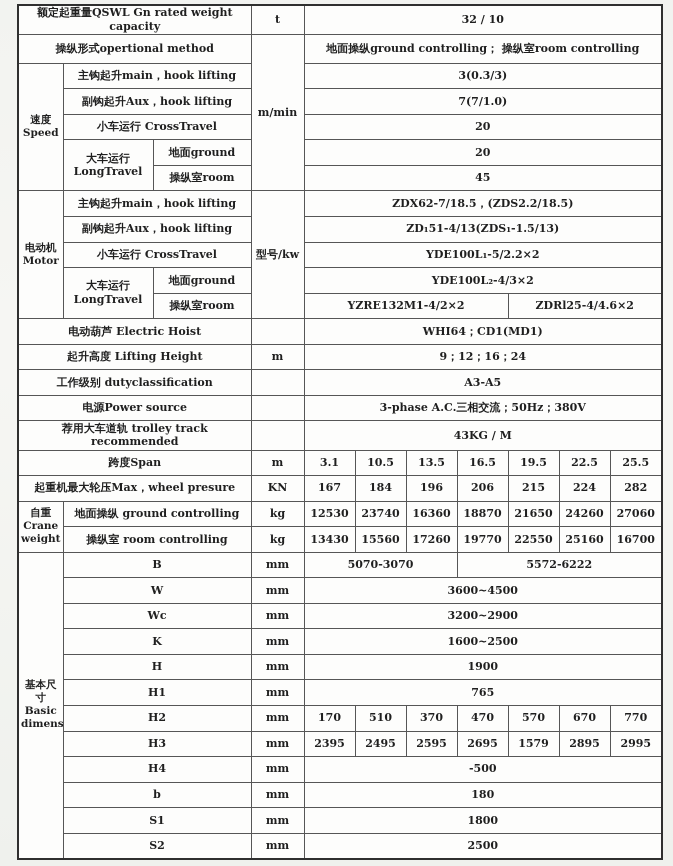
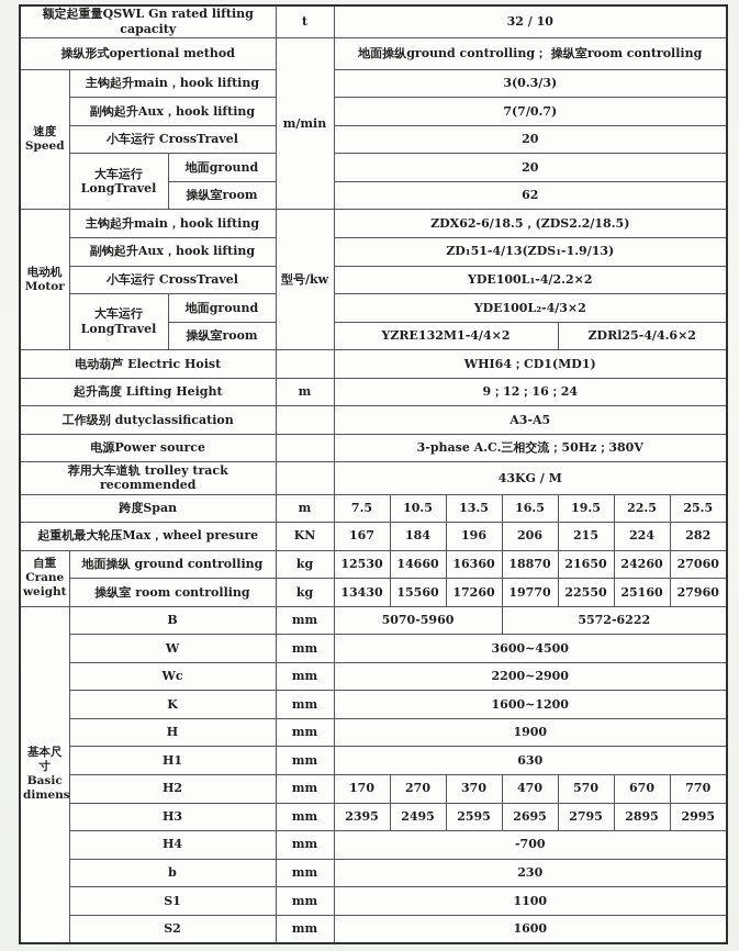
- 额定起重量QSWL Gn rated weight capacity	t	32 / 10
+ 额定起重量QSWL Gn rated lifting capacity	t	32 / 10
  操纵形式opertional method	m/min	地面操纵ground controlling； 操纵室room controlling
  速度 Speed	主钩起升main，hook lifting	3(0.3/3)
- 副钩起升Aux，hook lifting	7(7/1.0)
+ 副钩起升Aux，hook lifting	7(7/0.7)
  小车运行 CrossTravel	20
  大车运行 LongTravel	地面ground	20
- 操纵室room	45
+ 操纵室room	62
- 电动机 Motor	主钩起升main，hook lifting	型号/kw	ZDX62-7/18.5，(ZDS2.2/18.5)
+ 电动机 Motor	主钩起升main，hook lifting	型号/kw	ZDX62-6/18.5，(ZDS2.2/18.5)
- 副钩起升Aux，hook lifting	ZD₁51-4/13(ZDS₁-1.5/13)
+ 副钩起升Aux，hook lifting	ZD₁51-4/13(ZDS₁-1.9/13)
- 小车运行 CrossTravel	YDE100L₁-5/2.2×2
+ 小车运行 CrossTravel	YDE100L₁-4/2.2×2
  大车运行 LongTravel	地面ground	YDE100L₂-4/3×2
- 操纵室room	YZRE132M1-4/2×2	ZDRl25-4/4.6×2
+ 操纵室room	YZRE132M1-4/4×2	ZDRl25-4/4.6×2
  电动葫芦 Electric Hoist		WHI64；CD1(MD1)
  起升高度 Lifting Height	m	9；12；16；24
  工作级别 dutyclassification		A3-A5
  电源Power source		3-phase A.C.三相交流；50Hz；380V
  荐用大车道轨 trolley track recommended		43KG / M
- 跨度Span	m	3.1	10.5	13.5	16.5	19.5	22.5	25.5
+ 跨度Span	m	7.5	10.5	13.5	16.5	19.5	22.5	25.5
  起重机最大轮压Max，wheel presure	KN	167	184	196	206	215	224	282
- 自重 Crane weight	地面操纵 ground controlling	kg	12530	23740	16360	18870	21650	24260	27060
+ 自重 Crane weight	地面操纵 ground controlling	kg	12530	14660	16360	18870	21650	24260	27060
- 操纵室 room controlling	kg	13430	15560	17260	19770	22550	25160	16700
+ 操纵室 room controlling	kg	13430	15560	17260	19770	22550	25160	27960
- 基本尺寸 Basic dimens	B	mm	5070-3070	5572-6222
+ 基本尺寸 Basic dimens	B	mm	5070-5960	5572-6222
  W	mm	3600~4500
- Wc	mm	3200~2900
+ Wc	mm	2200~2900
- K	mm	1600~2500
+ K	mm	1600~1200
  H	mm	1900
- H1	mm	765
+ H1	mm	630
- H2	mm	170	510	370	470	570	670	770
+ H2	mm	170	270	370	470	570	670	770
- H3	mm	2395	2495	2595	2695	1579	2895	2995
+ H3	mm	2395	2495	2595	2695	2795	2895	2995
- H4	mm	-500
+ H4	mm	-700
- b	mm	180
+ b	mm	230
- S1	mm	1800
+ S1	mm	1100
- S2	mm	2500
+ S2	mm	1600
